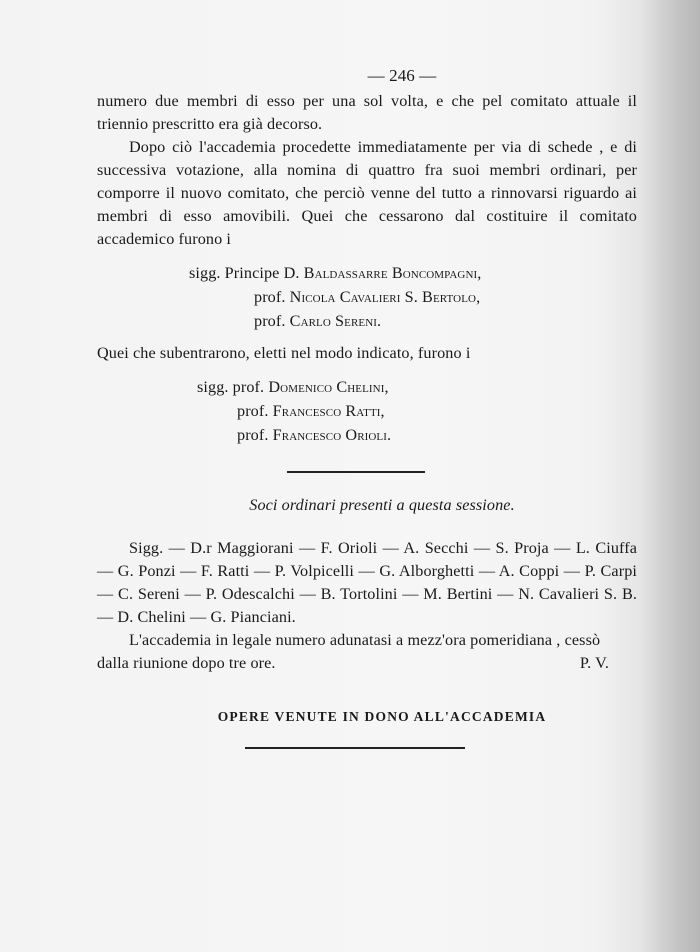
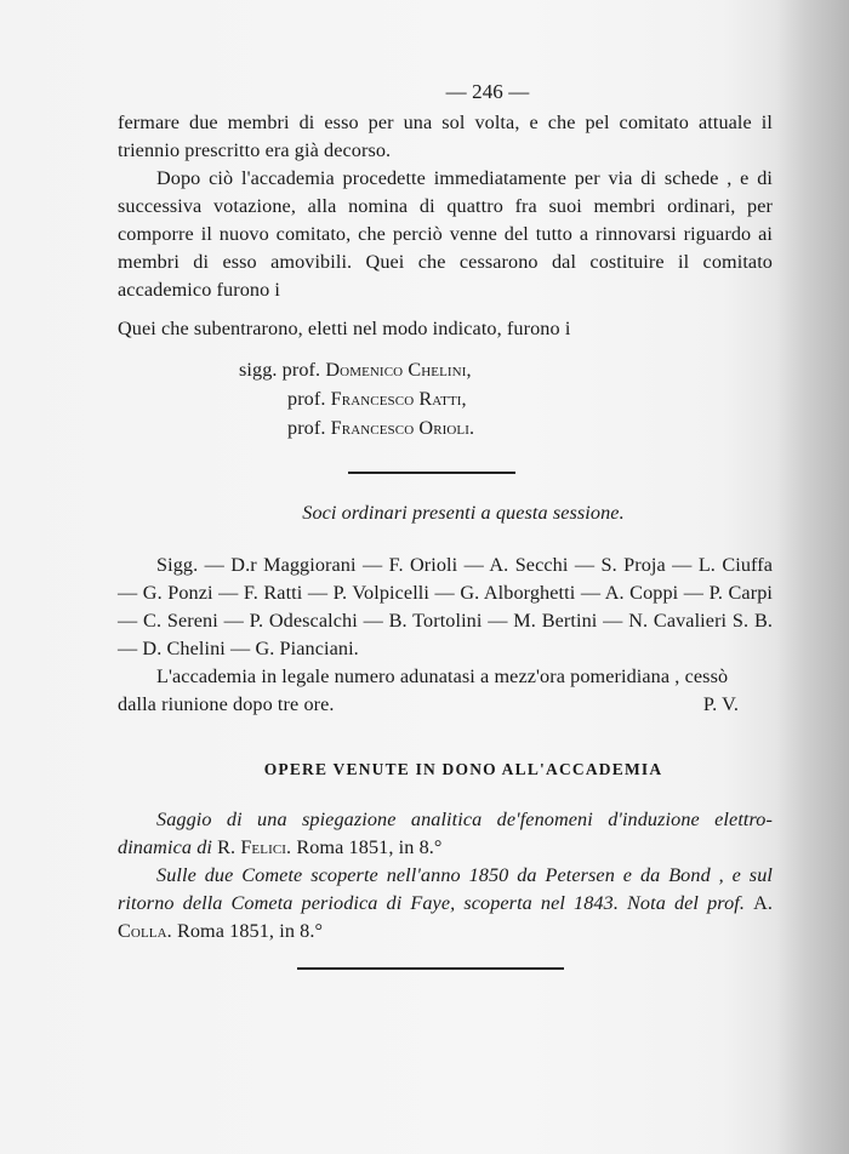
  — 246 —
- numero due membri di esso per una sol volta, e che pel comitato attuale il triennio prescritto era già decorso.
+ fermare due membri di esso per una sol volta, e che pel comitato attuale il triennio prescritto era già decorso.
  Dopo ciò l'accademia procedette immediatamente per via di schede , e di successiva votazione, alla nomina di quattro fra suoi membri ordinari, per comporre il nuovo comitato, che perciò venne del tutto a rinnovarsi riguardo ai membri di esso amovibili. Quei che cessarono dal costituire il comitato accademico furono i
- sigg. Principe D. Baldassarre Boncompagni,
- prof. Nicola Cavalieri S. Bertolo,
- prof. Carlo Sereni.
  Quei che subentrarono, eletti nel modo indicato, furono i
  sigg. prof. Domenico Chelini,
  prof. Francesco Ratti,
  prof. Francesco Orioli.
  Soci ordinari presenti a questa sessione.
  Sigg. — D.r Maggiorani — F. Orioli — A. Secchi — S. Proja — L. Ciuffa — G. Ponzi — F. Ratti — P. Volpicelli — G. Alborghetti — A. Coppi — P. Carpi — C. Sereni — P. Odescalchi — B. Tortolini — M. Bertini — N. Cavalieri S. B. — D. Chelini — G. Pianciani.
  L'accademia in legale numero adunatasi a mezz'ora pomeridiana , cessò
  dalla riunione dopo tre ore.
  P. V.
  OPERE VENUTE IN DONO ALL'ACCADEMIA
+ Saggio di una spiegazione analitica de'fenomeni d'induzione elettro-dinamica di R. Felici. Roma 1851, in 8.°
+ Sulle due Comete scoperte nell'anno 1850 da Petersen e da Bond , e sul ritorno della Cometa periodica di Faye, scoperta nel 1843. Nota del prof. A. Colla. Roma 1851, in 8.°
